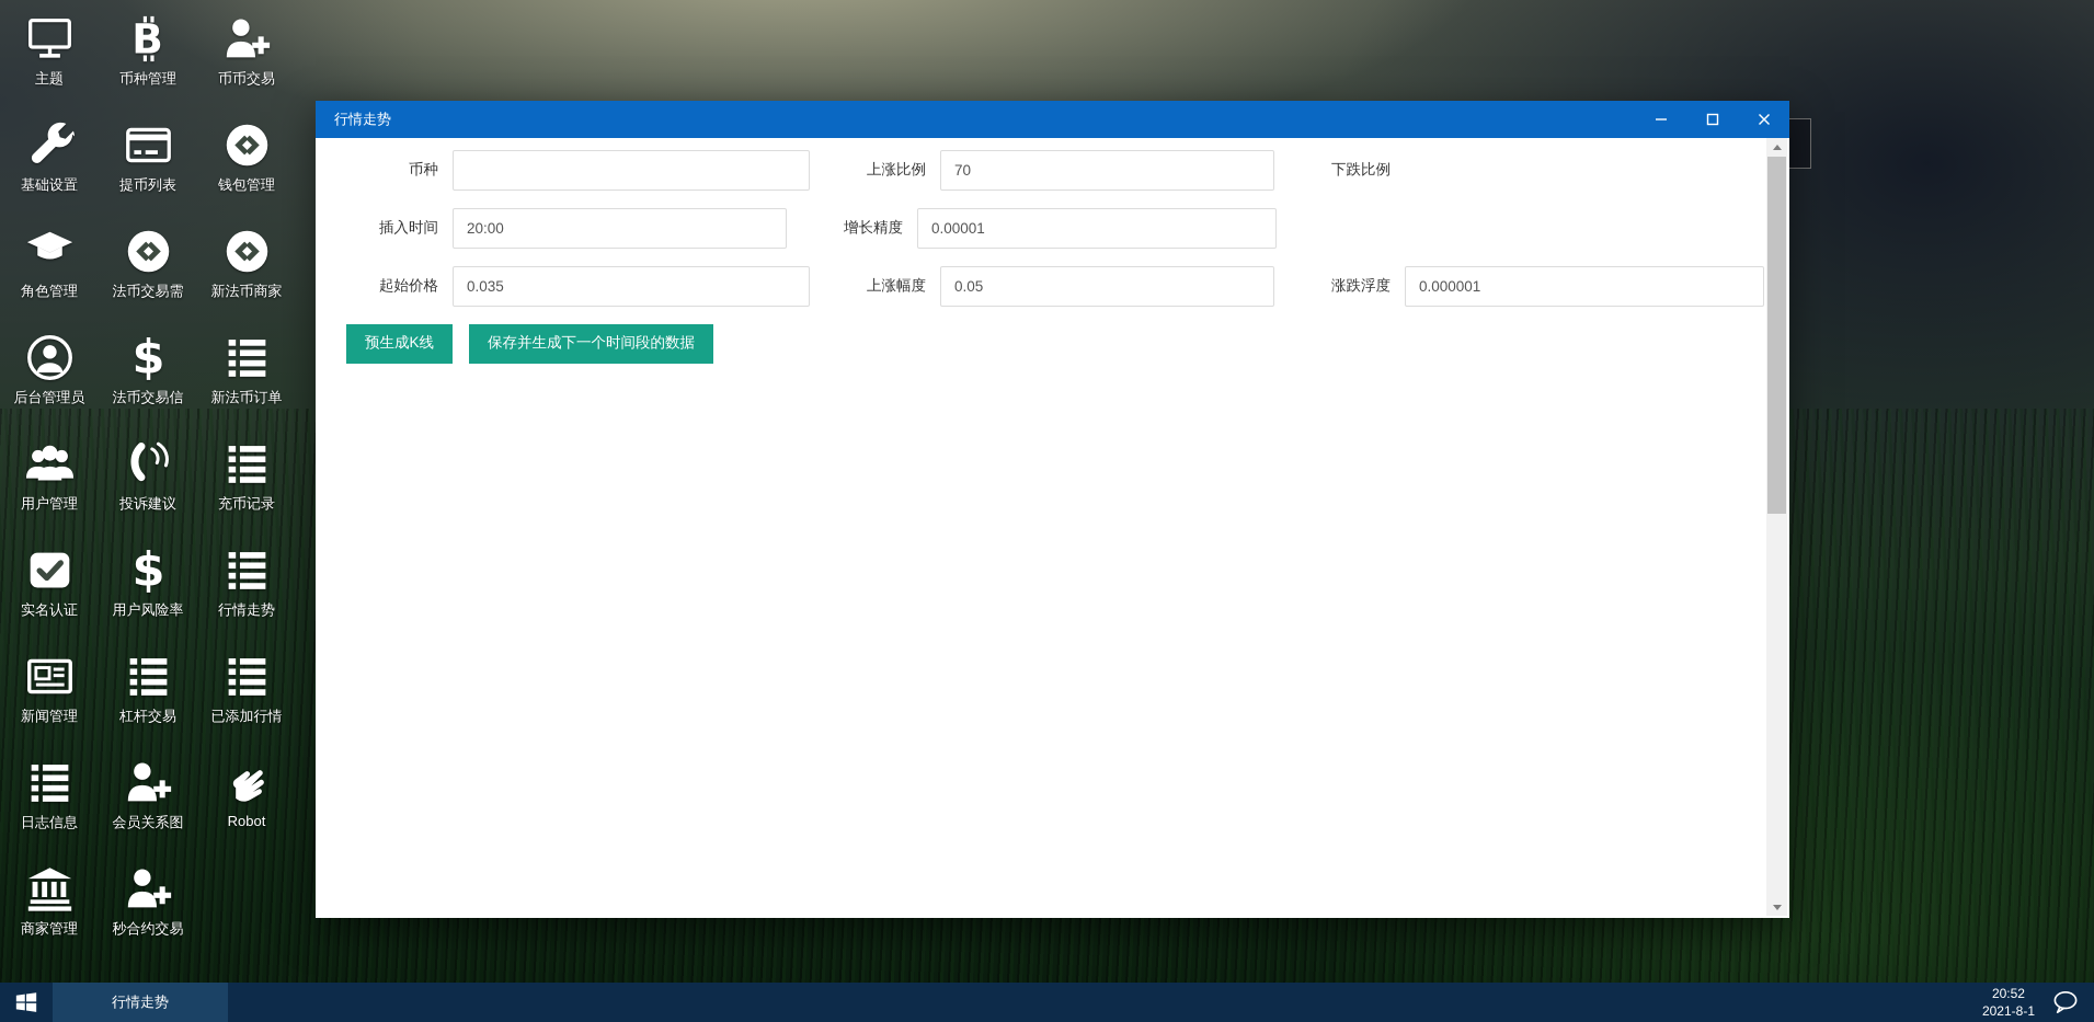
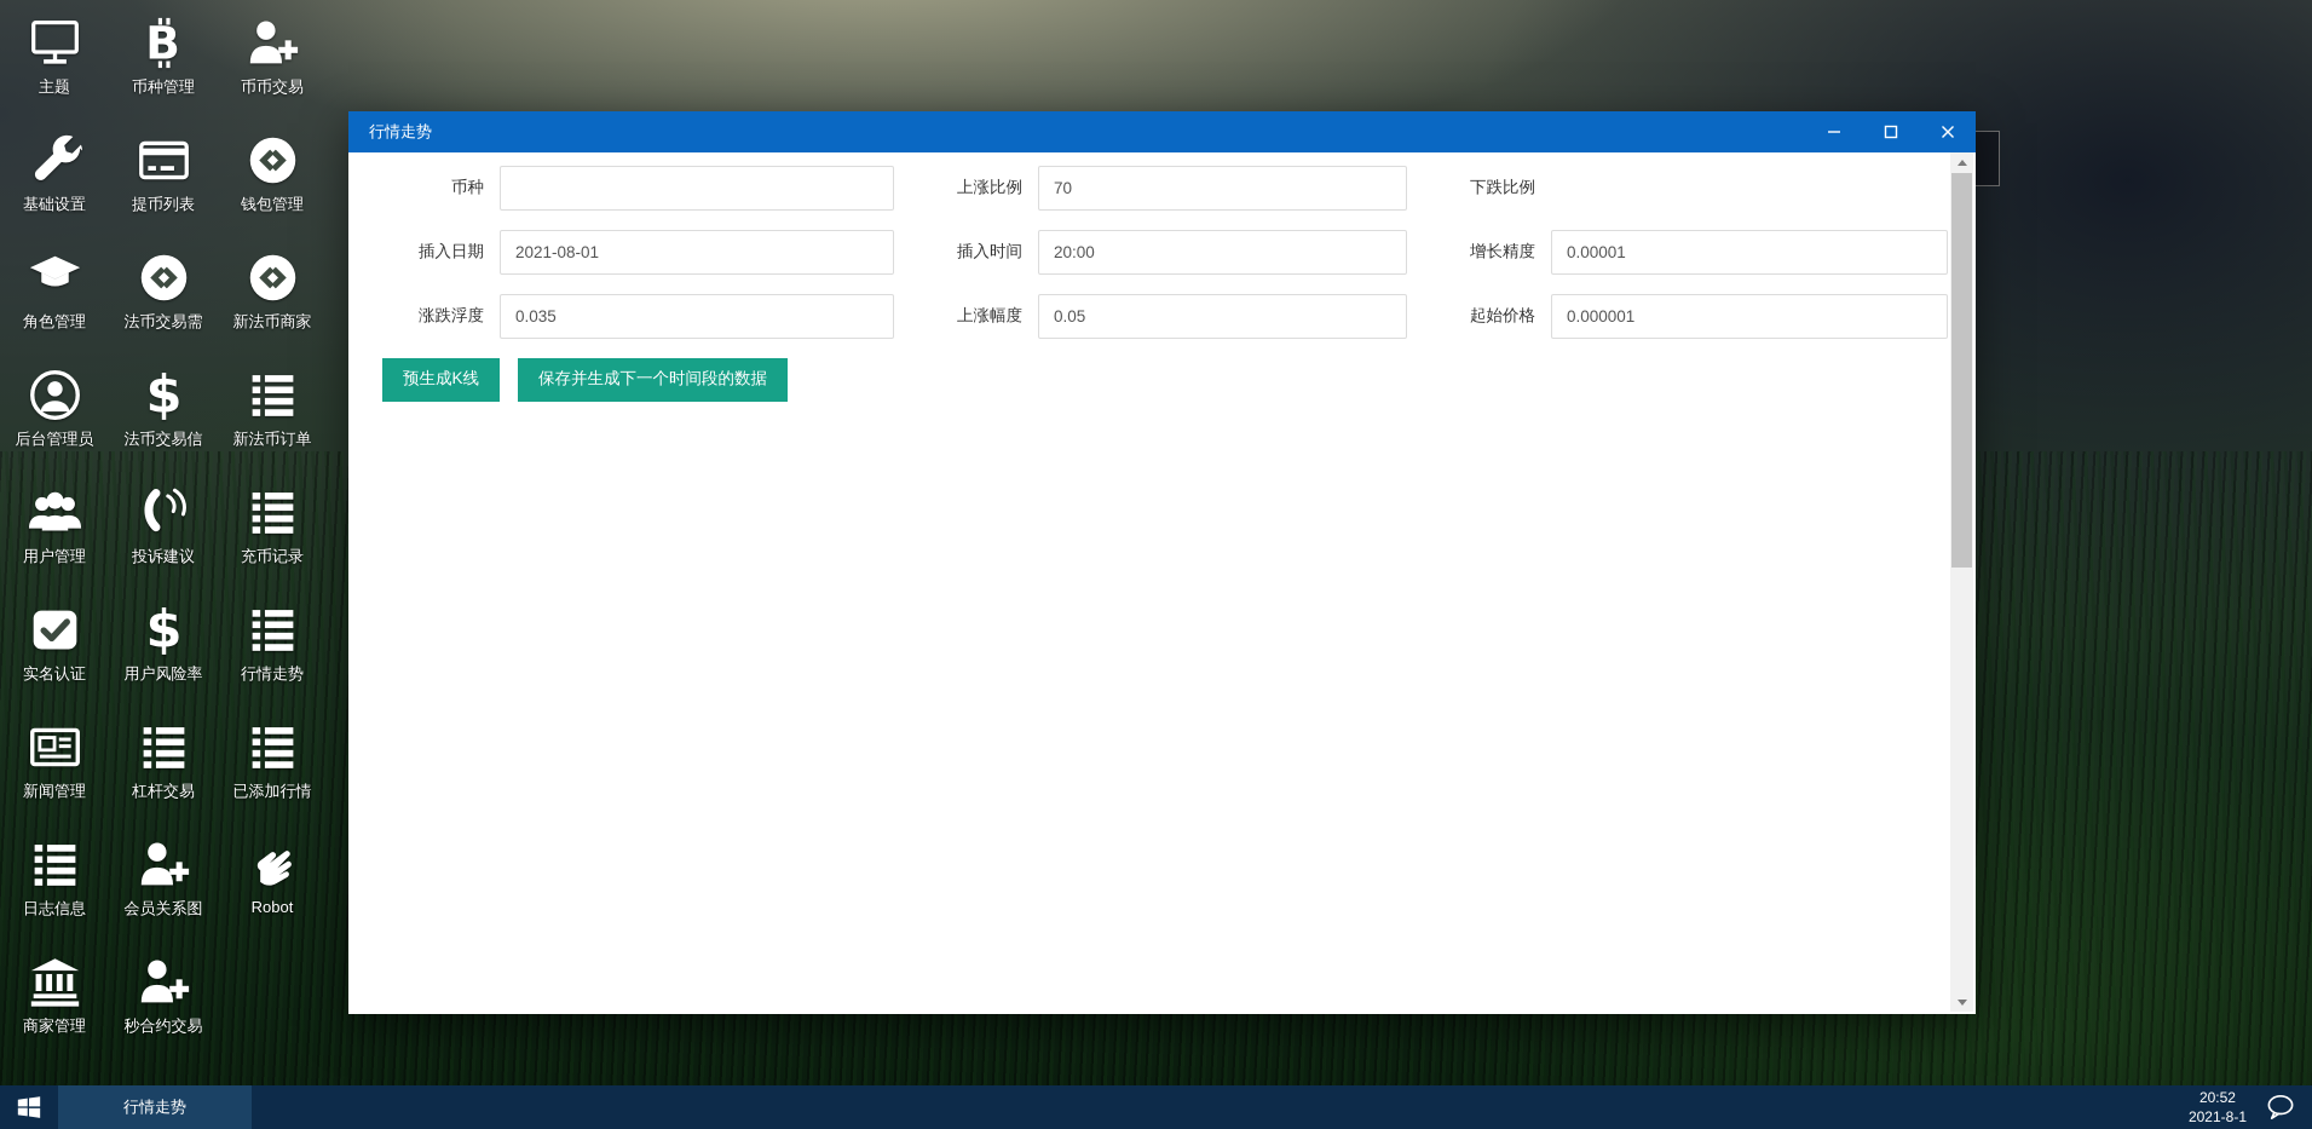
  主题
  币种管理
  币币交易
  基础设置
  提币列表
  钱包管理
  角色管理
  法币交易需
  新法币商家
  后台管理员
  法币交易信
  新法币订单
  用户管理
  投诉建议
  充币记录
  实名认证
  用户风险率
  行情走势
  新闻管理
  杠杆交易
  已添加行情
  日志信息
  会员关系图
  Robot
  商家管理
  秒合约交易
  行情走势
  币种
  上涨比例
  70
  下跌比例
+ 插入日期
+ 2021-08-01
  插入时间
  20:00
  增长精度
  0.00001
- 起始价格
+ 涨跌浮度
  0.035
  上涨幅度
  0.05
- 涨跌浮度
+ 起始价格
  0.000001
  预生成K线
  保存并生成下一个时间段的数据
  行情走势
  20:52
  2021-8-1
